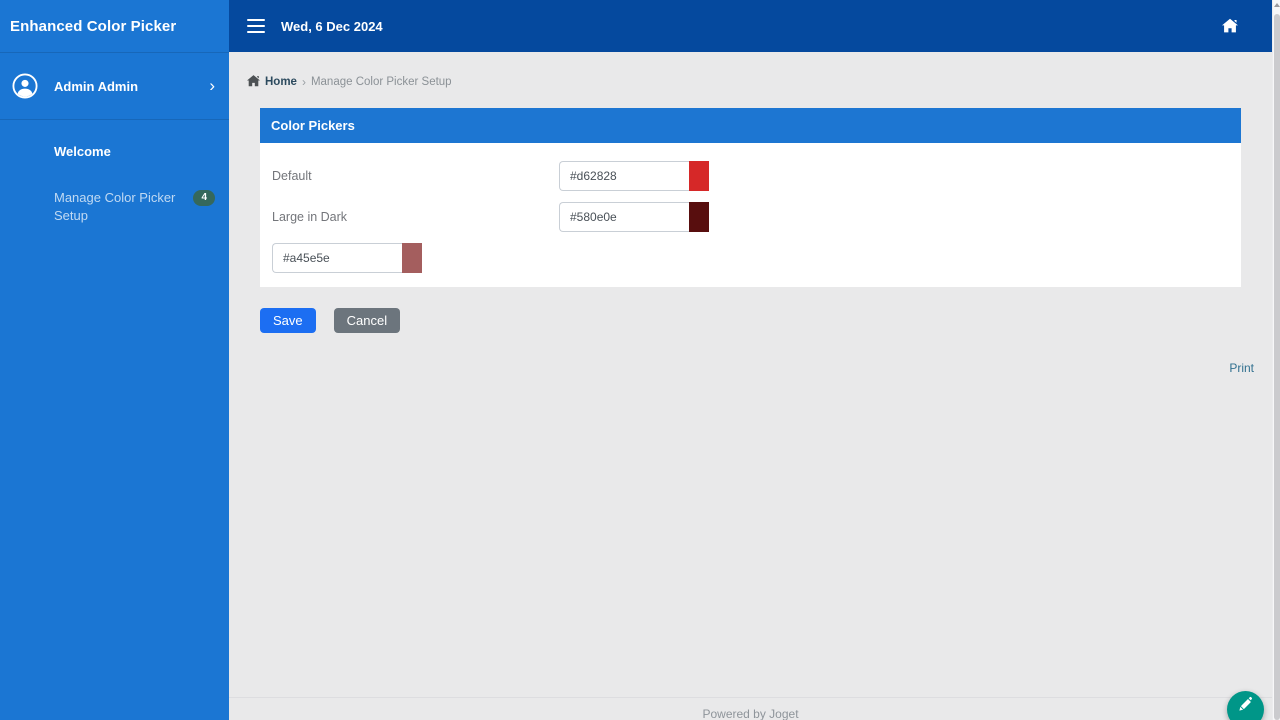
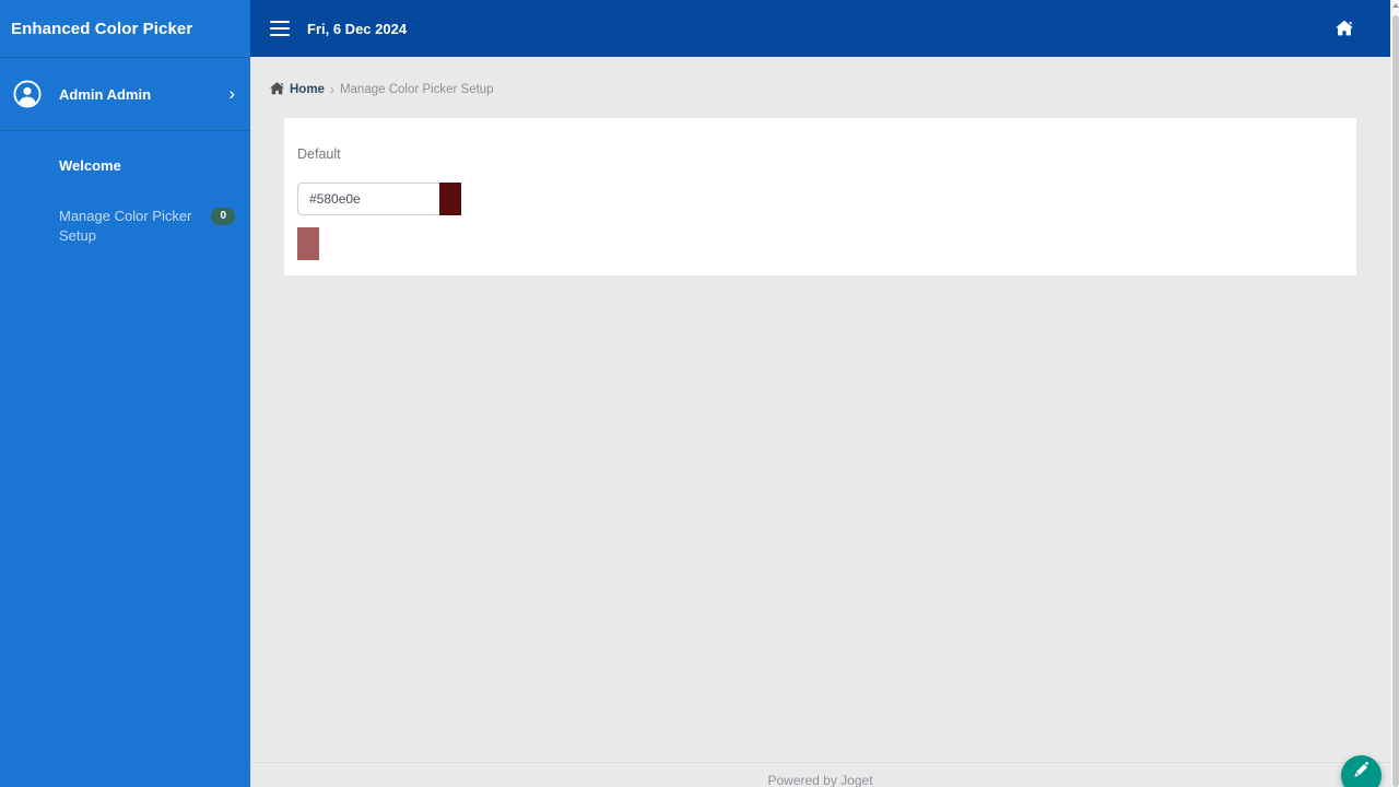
  Enhanced Color Picker
  Admin Admin
  ›
  Welcome
  Manage Color Picker Setup
- 4
+ 0
- Wed, 6 Dec 2024
+ Fri, 6 Dec 2024
  Home
  ›
  Manage Color Picker Setup
- Color Pickers
  Default
- #d62828
- Large in Dark
  #580e0e
- #a45e5e
- Save
- Cancel
- Print
  Powered by Joget
